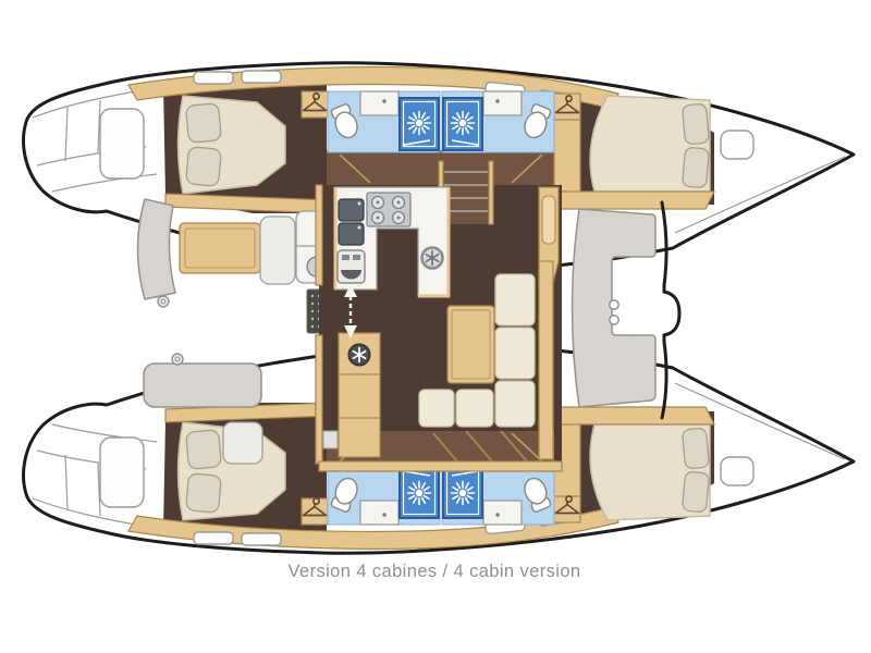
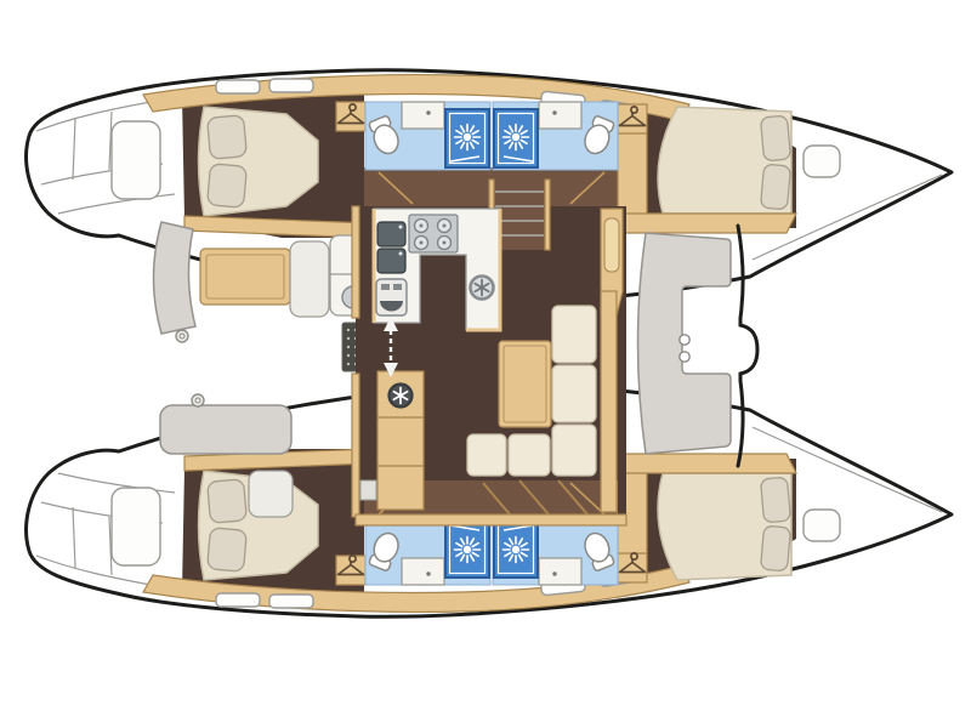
- Version 4 cabines / 4 cabin version
